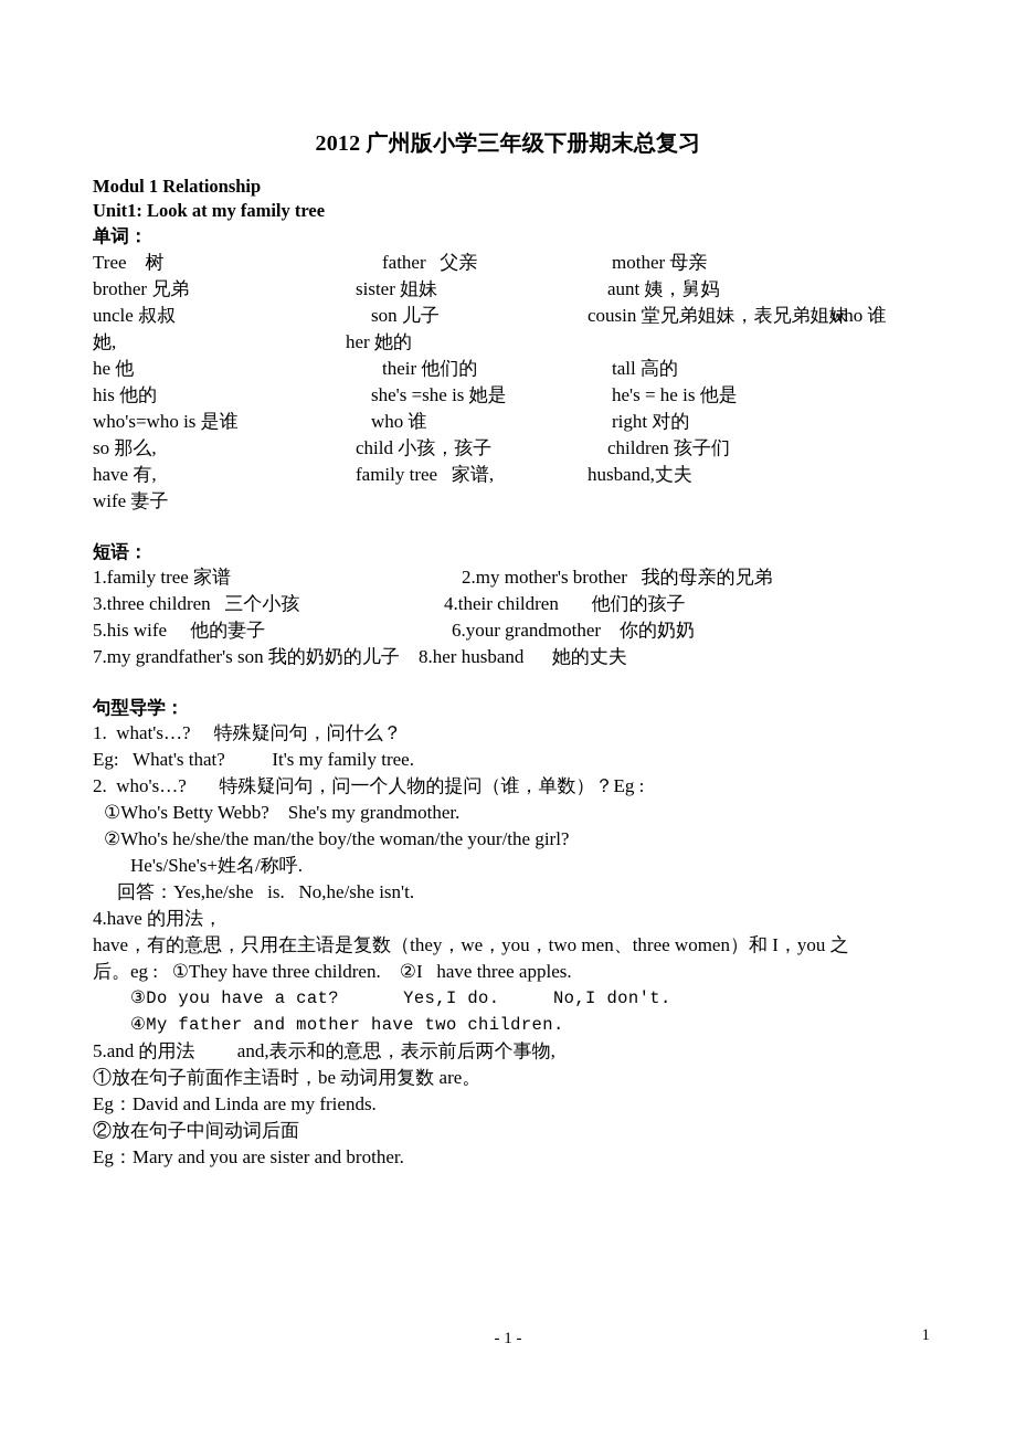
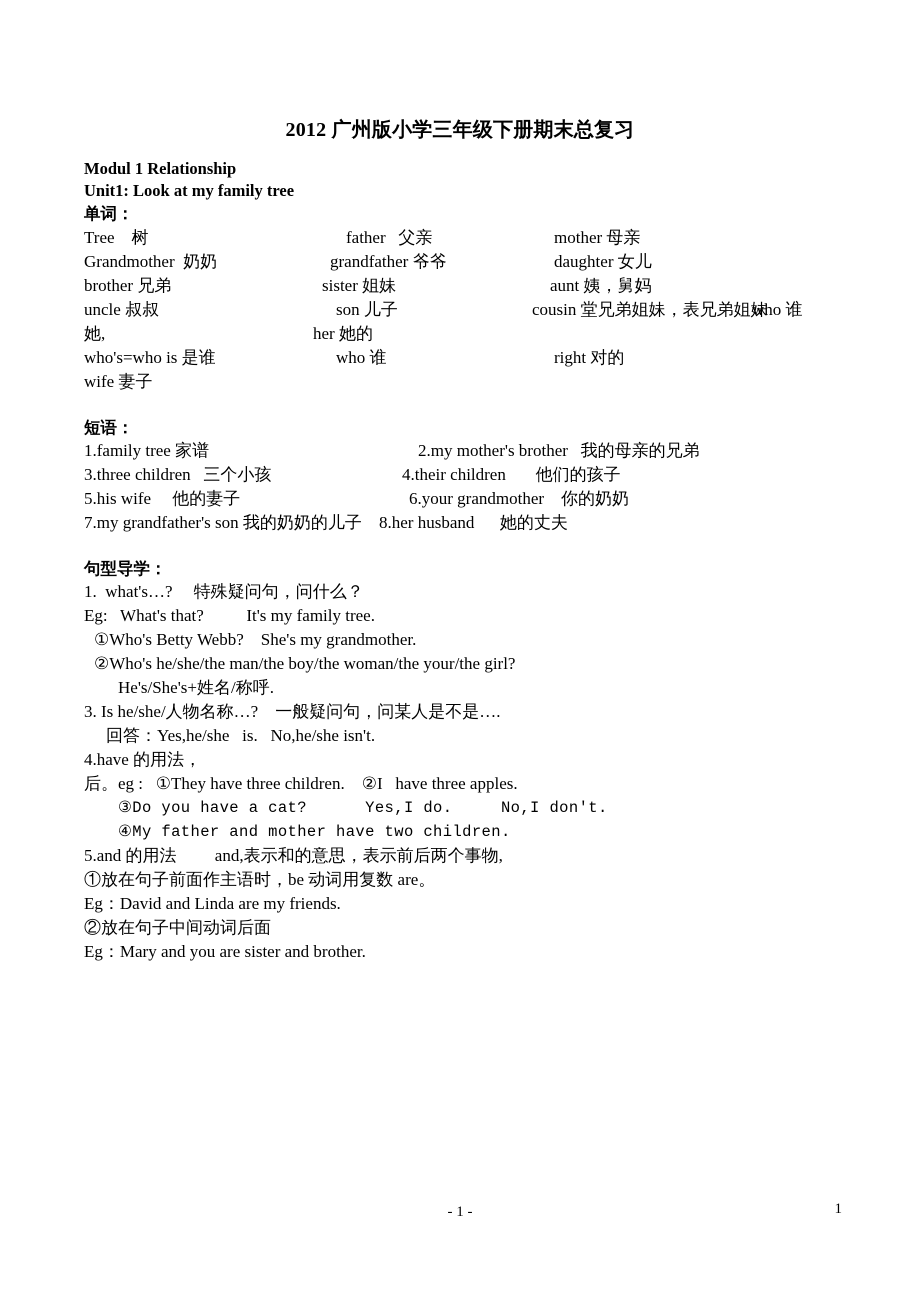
  2012 广州版小学三年级下册期末总复习
  Modul 1 Relationship
  Unit1: Look at my family tree
  单词：
  Tree 树
  father 父亲
  mother 母亲
+ Grandmother 奶奶
+ grandfather 爷爷
+ daughter 女儿
  brother 兄弟
  sister 姐妹
  aunt 姨，舅妈
  uncle 叔叔
  son 儿子
  cousin 堂兄弟姐妹，表兄弟姐妹
  who 谁
  她,
  her 她的
- he 他
- their 他们的
- tall 高的
- his 他的
- she's =she is 她是
- he's = he is 他是
  who's=who is 是谁
  who 谁
  right 对的
- so 那么,
- child 小孩，孩子
- children 孩子们
- have 有,
- family tree 家谱,
- husband,丈夫
  wife 妻子
  短语：
  1.family tree 家谱
  2.my mother's brother 我的母亲的兄弟
  3.three children 三个小孩
  4.their children 他们的孩子
  5.his wife 他的妻子
  6.your grandmother 你的奶奶
  7.my grandfather's son 我的奶奶的儿子
  8.her husband 她的丈夫
  句型导学：
  1. what's…? 特殊疑问句，问什么？
  Eg: What's that? It's my family tree.
- 2. who's…? 特殊疑问句，问一个人物的提问（谁，单数）？Eg :
  ①Who's Betty Webb? She's my grandmother.
  ②Who's he/she/the man/the boy/the woman/the your/the girl?
  He's/She's+姓名/称呼.
+ 3. Is he/she/人物名称…? 一般疑问句，问某人是不是….
  回答：Yes,he/she is. No,he/she isn't.
  4.have 的用法，
- have，有的意思，只用在主语是复数（they，we，you，two men、three women）和 I，you 之
  后。eg : ①They have three children. ②I have three apples.
  ③Do you have a cat? Yes,I do. No,I don't.
  ④My father and mother have two children.
  5.and 的用法 and,表示和的意思，表示前后两个事物,
  ①放在句子前面作主语时，be 动词用复数 are。
  Eg：David and Linda are my friends.
  ②放在句子中间动词后面
  Eg：Mary and you are sister and brother.
  - 1 -
  1
